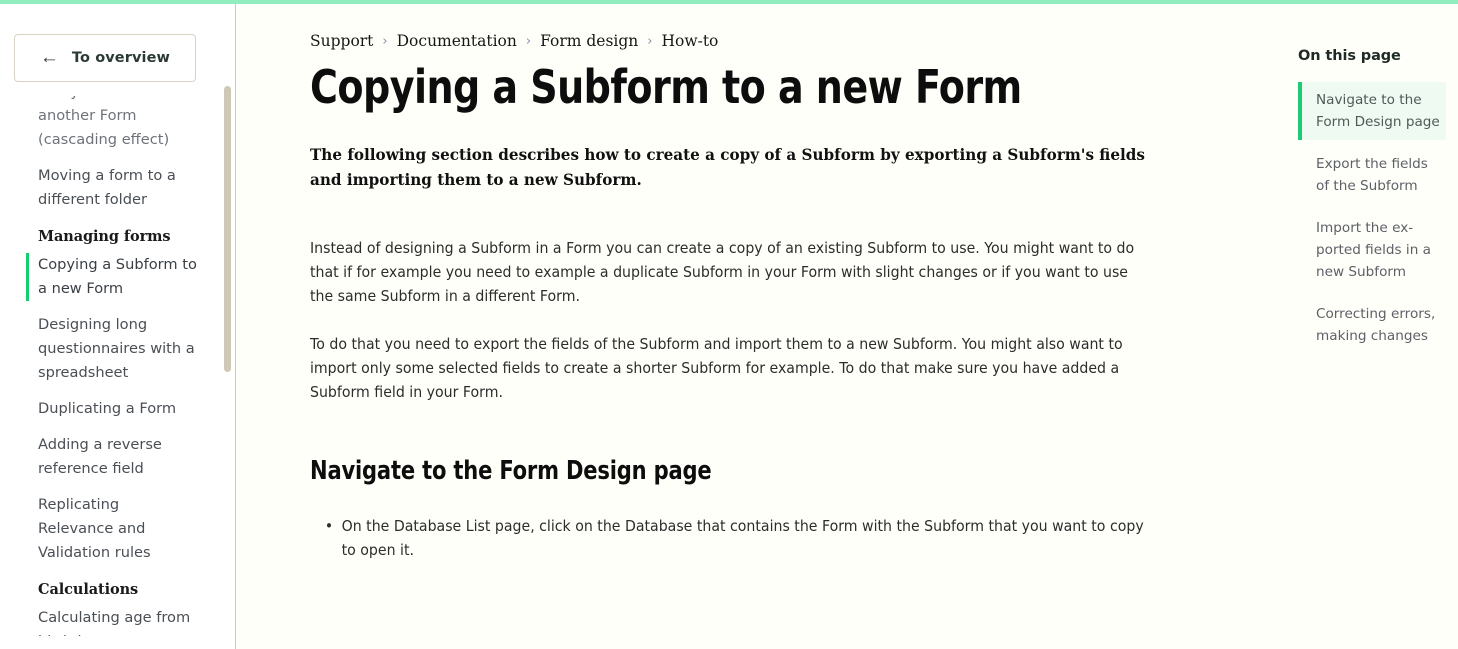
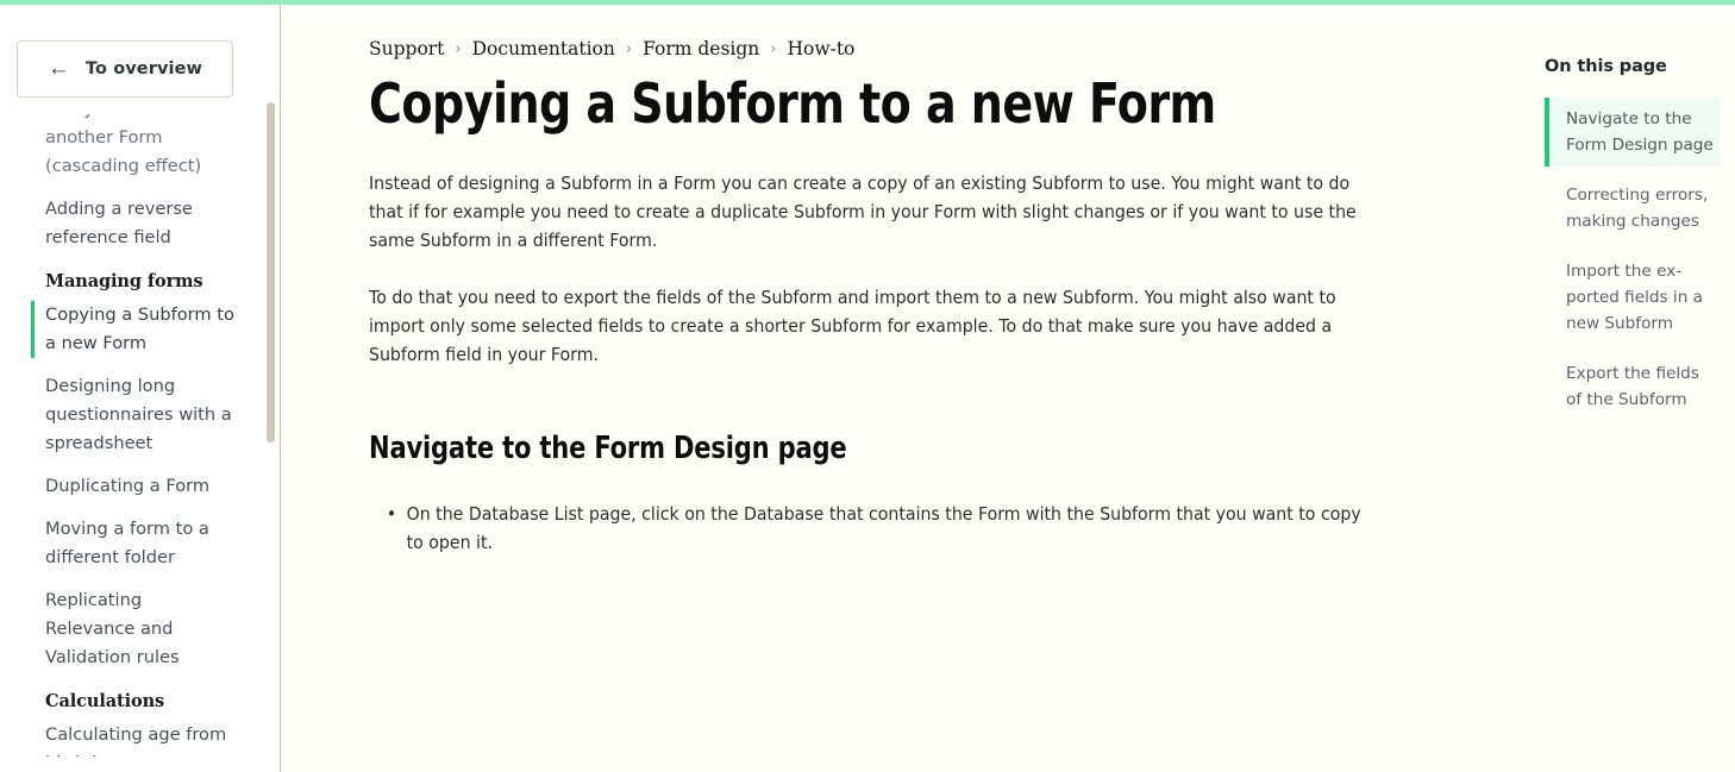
  ←
  To overview
  another Form (cascading effect)
- Moving a form to a different folder
+ Adding a reverse reference field
  Managing forms
  Copying a Subform to a new Form
  Designing long questionnaires with a spreadsheet
  Duplicating a Form
- Adding a reverse reference field
+ Moving a form to a different folder
  Replicating Relevance and Validation rules
  Calculations
  Support
  ›
  Documentation
  ›
  Form design
  ›
  How-to
  Copying a Subform to a new Form
- The following section describes how to create a copy of a Subform by exporting a Subform's fields and importing them to a new Subform.
- Instead of designing a Subform in a Form you can create a copy of an existing Subform to use. You might want to do that if for example you need to example a duplicate Subform in your Form with slight changes or if you want to use the same Subform in a different Form.
+ Instead of designing a Subform in a Form you can create a copy of an existing Subform to use. You might want to do that if for example you need to create a duplicate Subform in your Form with slight changes or if you want to use the same Subform in a different Form.
  To do that you need to export the fields of the Subform and import them to a new Subform. You might also want to import only some selected fields to create a shorter Subform for example. To do that make sure you have added a Subform field in your Form.
  Navigate to the Form Design page
  On the Database List page, click on the Database that contains the Form with the Subform that you want to copy to open it.
  On this page
  Navigate to the Form Design page
- Export the fields of the Subform
+ Correcting errors, making changes
  Import the ex­ported fields in a new Subform
- Correcting errors, making changes
+ Export the fields of the Subform
